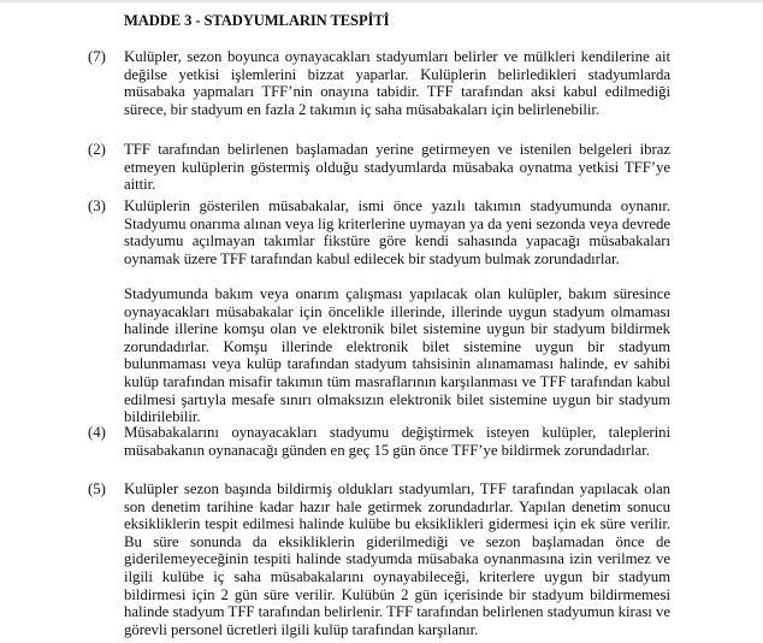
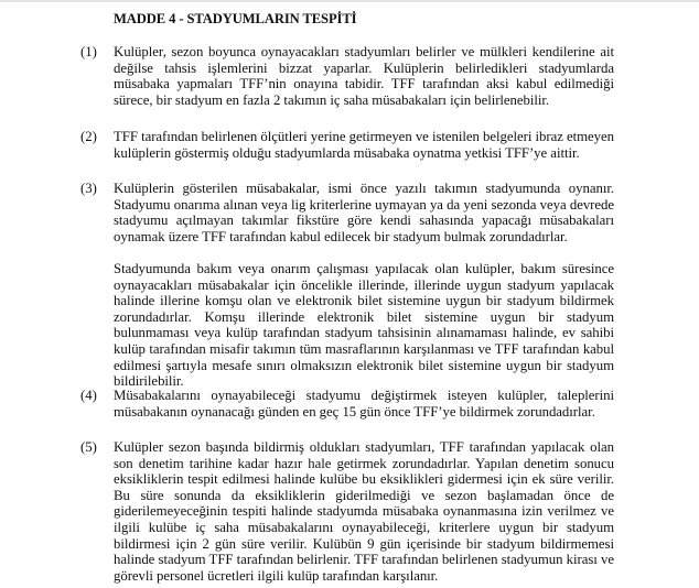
- MADDE 3 - STADYUMLARIN TESPİTİ
+ MADDE 4 - STADYUMLARIN TESPİTİ
- (7)
+ (1)
- Kulüpler, sezon boyunca oynayacakları stadyumları belirler ve mülkleri kendilerine ait değilse yetkisi işlemlerini bizzat yaparlar. Kulüplerin belirledikleri stadyumlarda müsabaka yapmaları TFF’nin onayına tabidir. TFF tarafından aksi kabul edilmediği sürece, bir stadyum en fazla 2 takımın iç saha müsabakaları için belirlenebilir.
+ Kulüpler, sezon boyunca oynayacakları stadyumları belirler ve mülkleri kendilerine ait değilse tahsis işlemlerini bizzat yaparlar. Kulüplerin belirledikleri stadyumlarda müsabaka yapmaları TFF’nin onayına tabidir. TFF tarafından aksi kabul edilmediği sürece, bir stadyum en fazla 2 takımın iç saha müsabakaları için belirlenebilir.
  (2)
- TFF tarafından belirlenen başlamadan yerine getirmeyen ve istenilen belgeleri ibraz etmeyen kulüplerin göstermiş olduğu stadyumlarda müsabaka oynatma yetkisi TFF’ye aittir.
+ TFF tarafından belirlenen ölçütleri yerine getirmeyen ve istenilen belgeleri ibraz etmeyen kulüplerin göstermiş olduğu stadyumlarda müsabaka oynatma yetkisi TFF’ye aittir.
  (3)
  Kulüplerin gösterilen müsabakalar, ismi önce yazılı takımın stadyumunda oynanır. Stadyumu onarıma alınan veya lig kriterlerine uymayan ya da yeni sezonda veya devrede stadyumu açılmayan takımlar fikstüre göre kendi sahasında yapacağı müsabakaları oynamak üzere TFF tarafından kabul edilecek bir stadyum bulmak zorundadırlar.
- Stadyumunda bakım veya onarım çalışması yapılacak olan kulüpler, bakım süresince oynayacakları müsabakalar için öncelikle illerinde, illerinde uygun stadyum olmaması halinde illerine komşu olan ve elektronik bilet sistemine uygun bir stadyum bildirmek zorundadırlar. Komşu illerinde elektronik bilet sistemine uygun bir stadyum bulunmaması veya kulüp tarafından stadyum tahsisinin alınamaması halinde, ev sahibi kulüp tarafından misafir takımın tüm masraflarının karşılanması ve TFF tarafından kabul edilmesi şartıyla mesafe sınırı olmaksızın elektronik bilet sistemine uygun bir stadyum bildirilebilir.
+ Stadyumunda bakım veya onarım çalışması yapılacak olan kulüpler, bakım süresince oynayacakları müsabakalar için öncelikle illerinde, illerinde uygun stadyum yapılacak halinde illerine komşu olan ve elektronik bilet sistemine uygun bir stadyum bildirmek zorundadırlar. Komşu illerinde elektronik bilet sistemine uygun bir stadyum bulunmaması veya kulüp tarafından stadyum tahsisinin alınamaması halinde, ev sahibi kulüp tarafından misafir takımın tüm masraflarının karşılanması ve TFF tarafından kabul edilmesi şartıyla mesafe sınırı olmaksızın elektronik bilet sistemine uygun bir stadyum bildirilebilir.
  (4)
- Müsabakalarını oynayacakları stadyumu değiştirmek isteyen kulüpler, taleplerini müsabakanın oynanacağı günden en geç 15 gün önce TFF’ye bildirmek zorundadırlar.
+ Müsabakalarını oynayabileceği stadyumu değiştirmek isteyen kulüpler, taleplerini müsabakanın oynanacağı günden en geç 15 gün önce TFF’ye bildirmek zorundadırlar.
  (5)
- Kulüpler sezon başında bildirmiş oldukları stadyumları, TFF tarafından yapılacak olan son denetim tarihine kadar hazır hale getirmek zorundadırlar. Yapılan denetim sonucu eksikliklerin tespit edilmesi halinde kulübe bu eksiklikleri gidermesi için ek süre verilir. Bu süre sonunda da eksikliklerin giderilmediği ve sezon başlamadan önce de giderilemeyeceğinin tespiti halinde stadyumda müsabaka oynanmasına izin verilmez ve ilgili kulübe iç saha müsabakalarını oynayabileceği, kriterlere uygun bir stadyum bildirmesi için 2 gün süre verilir. Kulübün 2 gün içerisinde bir stadyum bildirmemesi halinde stadyum TFF tarafından belirlenir. TFF tarafından belirlenen stadyumun kirası ve görevli personel ücretleri ilgili kulüp tarafından karşılanır.
+ Kulüpler sezon başında bildirmiş oldukları stadyumları, TFF tarafından yapılacak olan son denetim tarihine kadar hazır hale getirmek zorundadırlar. Yapılan denetim sonucu eksikliklerin tespit edilmesi halinde kulübe bu eksiklikleri gidermesi için ek süre verilir. Bu süre sonunda da eksikliklerin giderilmediği ve sezon başlamadan önce de giderilemeyeceğinin tespiti halinde stadyumda müsabaka oynanmasına izin verilmez ve ilgili kulübe iç saha müsabakalarını oynayabileceği, kriterlere uygun bir stadyum bildirmesi için 2 gün süre verilir. Kulübün 9 gün içerisinde bir stadyum bildirmemesi halinde stadyum TFF tarafından belirlenir. TFF tarafından belirlenen stadyumun kirası ve görevli personel ücretleri ilgili kulüp tarafından karşılanır.
